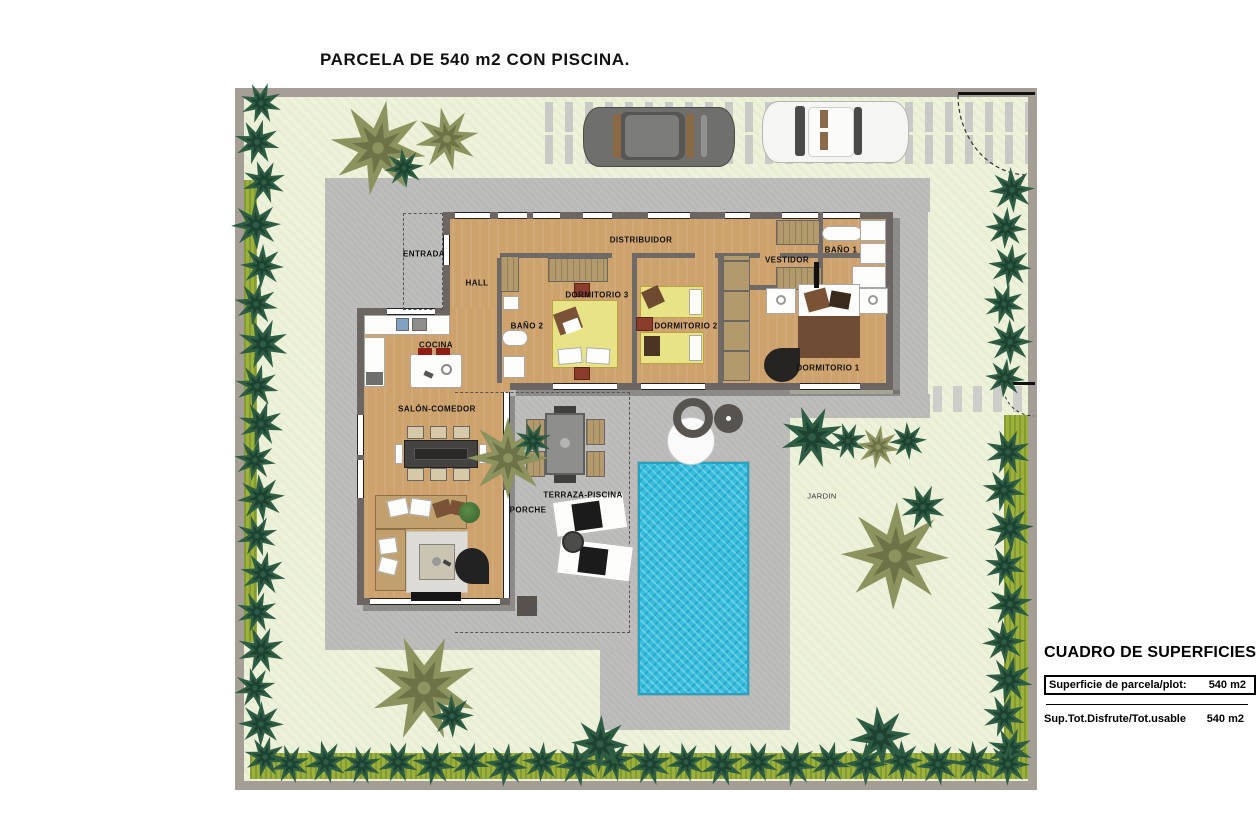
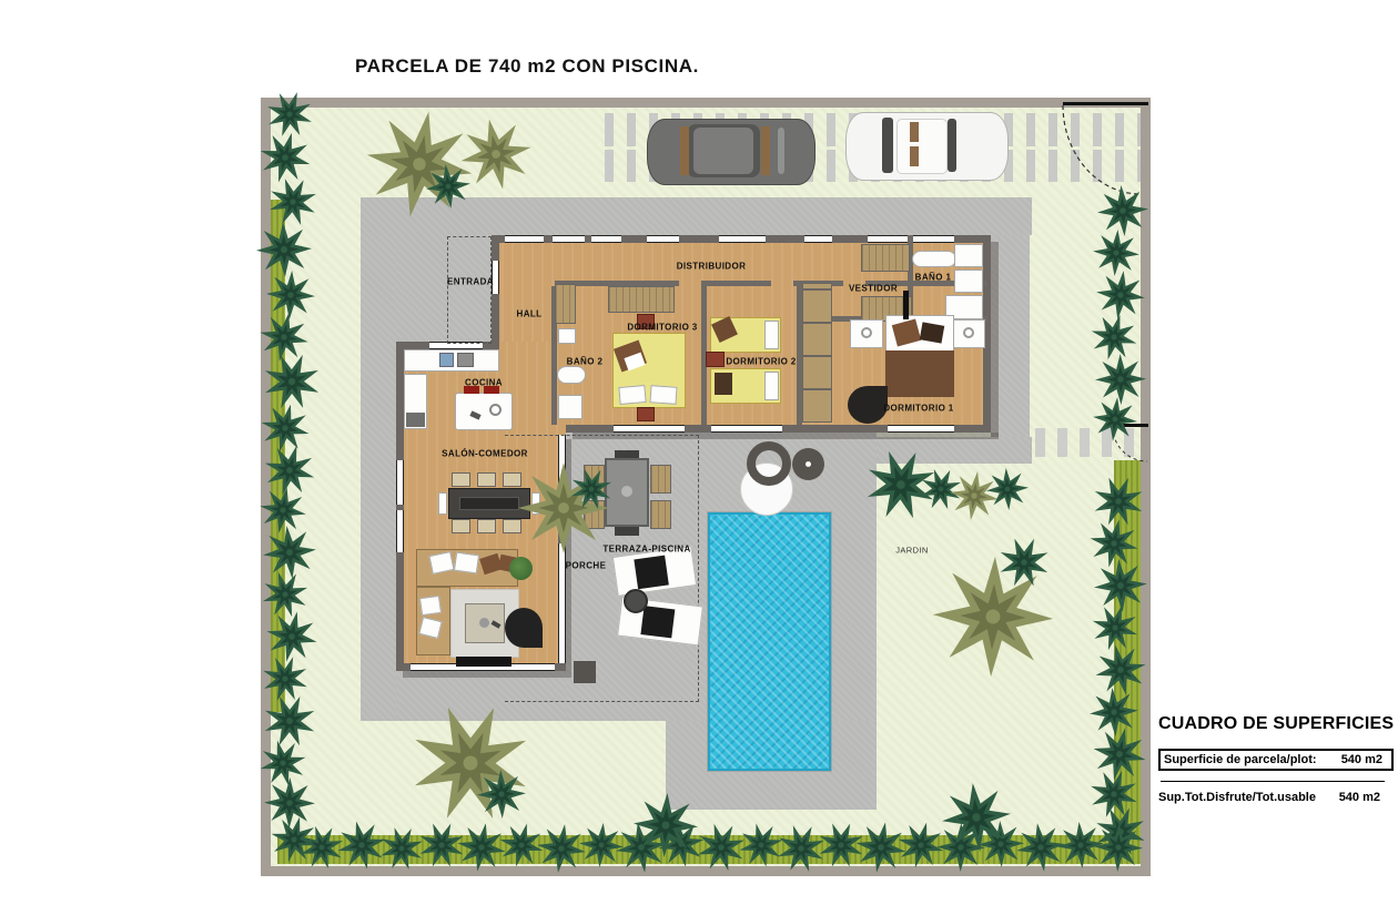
- PARCELA DE 540 m2 CON PISCINA.
+ PARCELA DE 740 m2 CON PISCINA.
  ENTRADA
  HALL
  DISTRIBUIDOR
  BAÑO 2
  DORMITORIO 3
  DORMITORIO 2
  VESTIDOR
  BAÑO 1
  DORMITORIO 1
  COCINA
  SALÓN-COMEDOR
  PORCHE
  TERRAZA-PISCINA
  JARDIN
  CUADRO DE SUPERFICIES
  Superficie de parcela/plot:
  540 m2
  Sup.Tot.Disfrute/Tot.usable
  540 m2
